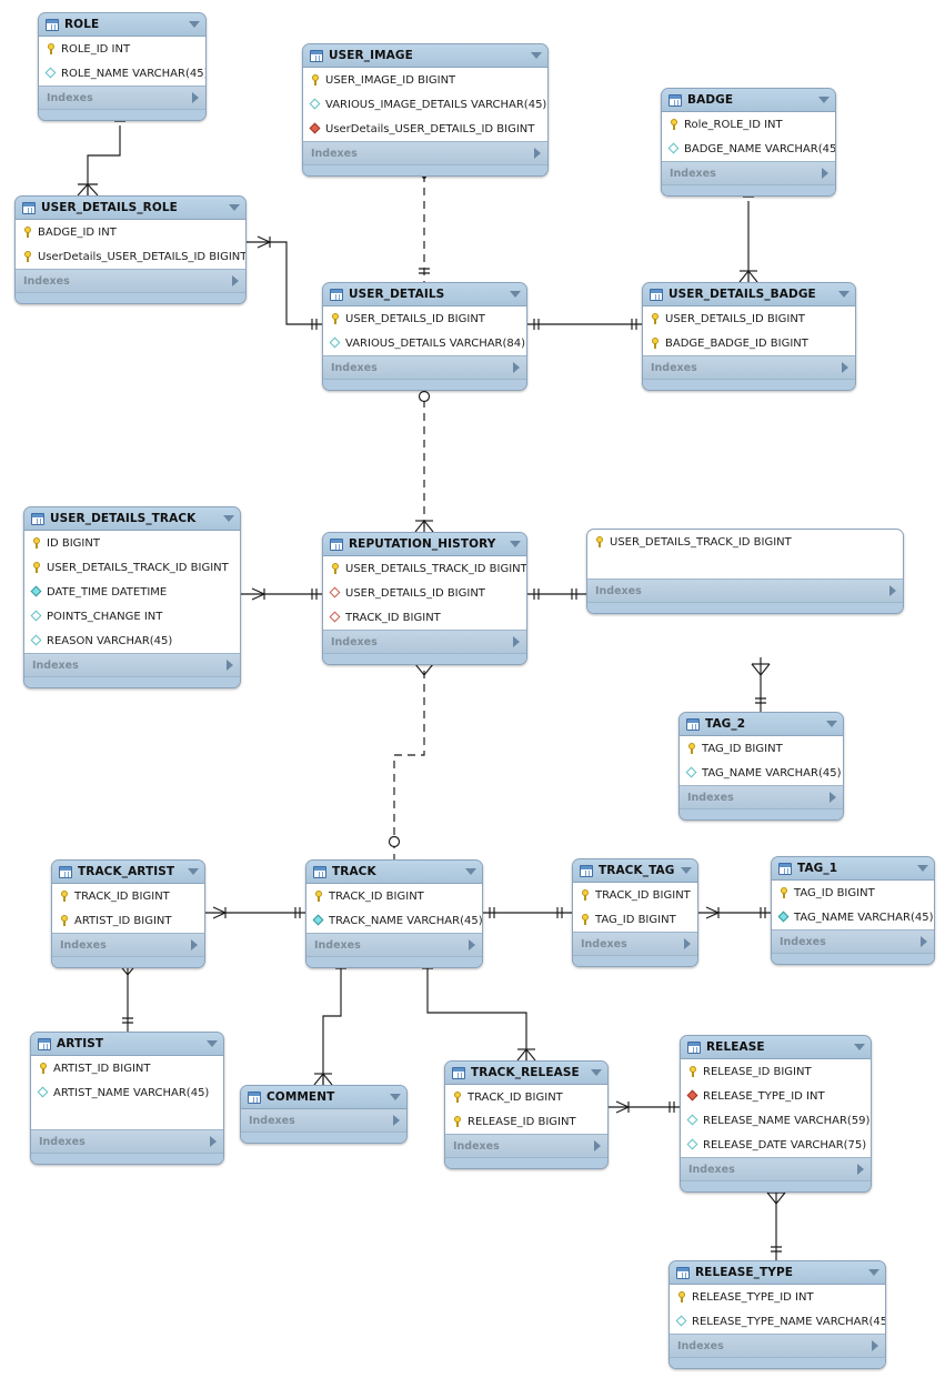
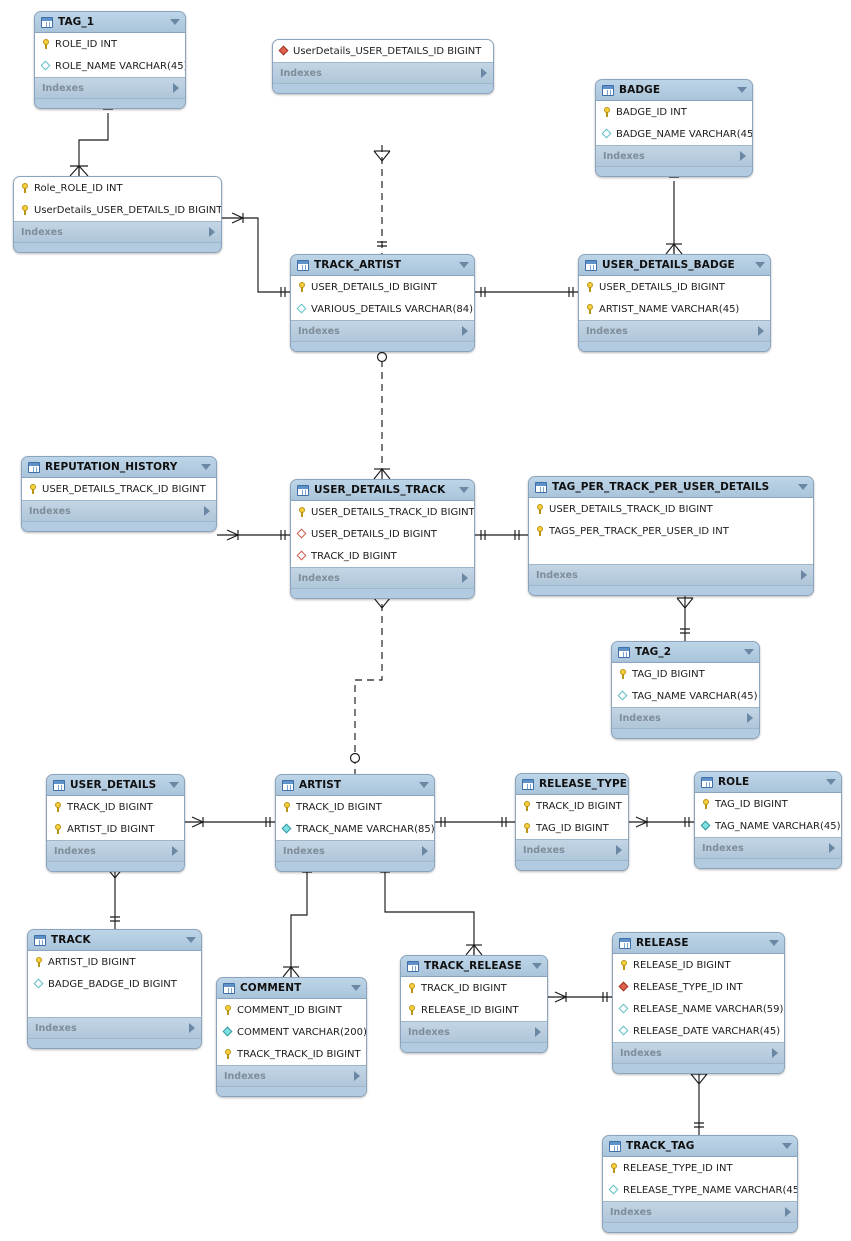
- ROLE
+ TAG_1
  ROLE_ID INT
  ROLE_NAME VARCHAR(45
  Indexes
- USER_IMAGE
- USER_IMAGE_ID BIGINT
- VARIOUS_IMAGE_DETAILS VARCHAR(45)
  UserDetails_USER_DETAILS_ID BIGINT
  Indexes
  BADGE
- Role_ROLE_ID INT
+ BADGE_ID INT
  BADGE_NAME VARCHAR(45
  Indexes
- USER_DETAILS_ROLE
- BADGE_ID INT
+ Role_ROLE_ID INT
  UserDetails_USER_DETAILS_ID BIGINT
  Indexes
- USER_DETAILS
+ TRACK_ARTIST
  USER_DETAILS_ID BIGINT
  VARIOUS_DETAILS VARCHAR(84)
  Indexes
  USER_DETAILS_BADGE
  USER_DETAILS_ID BIGINT
- BADGE_BADGE_ID BIGINT
+ ARTIST_NAME VARCHAR(45)
  Indexes
- USER_DETAILS_TRACK
+ REPUTATION_HISTORY
- ID BIGINT
  USER_DETAILS_TRACK_ID BIGINT
- DATE_TIME DATETIME
- POINTS_CHANGE INT
- REASON VARCHAR(45)
  Indexes
- REPUTATION_HISTORY
+ USER_DETAILS_TRACK
  USER_DETAILS_TRACK_ID BIGINT
  USER_DETAILS_ID BIGINT
  TRACK_ID BIGINT
  Indexes
+ TAG_PER_TRACK_PER_USER_DETAILS
  USER_DETAILS_TRACK_ID BIGINT
+ TAGS_PER_TRACK_PER_USER_ID INT
  Indexes
  TAG_2
  TAG_ID BIGINT
  TAG_NAME VARCHAR(45)
  Indexes
- TRACK_ARTIST
+ USER_DETAILS
  TRACK_ID BIGINT
  ARTIST_ID BIGINT
  Indexes
- TRACK
+ ARTIST
  TRACK_ID BIGINT
- TRACK_NAME VARCHAR(45)
+ TRACK_NAME VARCHAR(85)
  Indexes
- TRACK_TAG
+ RELEASE_TYPE
  TRACK_ID BIGINT
  TAG_ID BIGINT
  Indexes
- TAG_1
+ ROLE
  TAG_ID BIGINT
  TAG_NAME VARCHAR(45)
  Indexes
- ARTIST
+ TRACK
  ARTIST_ID BIGINT
- ARTIST_NAME VARCHAR(45)
+ BADGE_BADGE_ID BIGINT
  Indexes
  COMMENT
+ COMMENT_ID BIGINT
+ COMMENT VARCHAR(200)
+ TRACK_TRACK_ID BIGINT
  Indexes
  TRACK_RELEASE
  TRACK_ID BIGINT
  RELEASE_ID BIGINT
  Indexes
  RELEASE
  RELEASE_ID BIGINT
  RELEASE_TYPE_ID INT
  RELEASE_NAME VARCHAR(59)
- RELEASE_DATE VARCHAR(75)
+ RELEASE_DATE VARCHAR(45)
  Indexes
- RELEASE_TYPE
+ TRACK_TAG
  RELEASE_TYPE_ID INT
  RELEASE_TYPE_NAME VARCHAR(45
  Indexes
